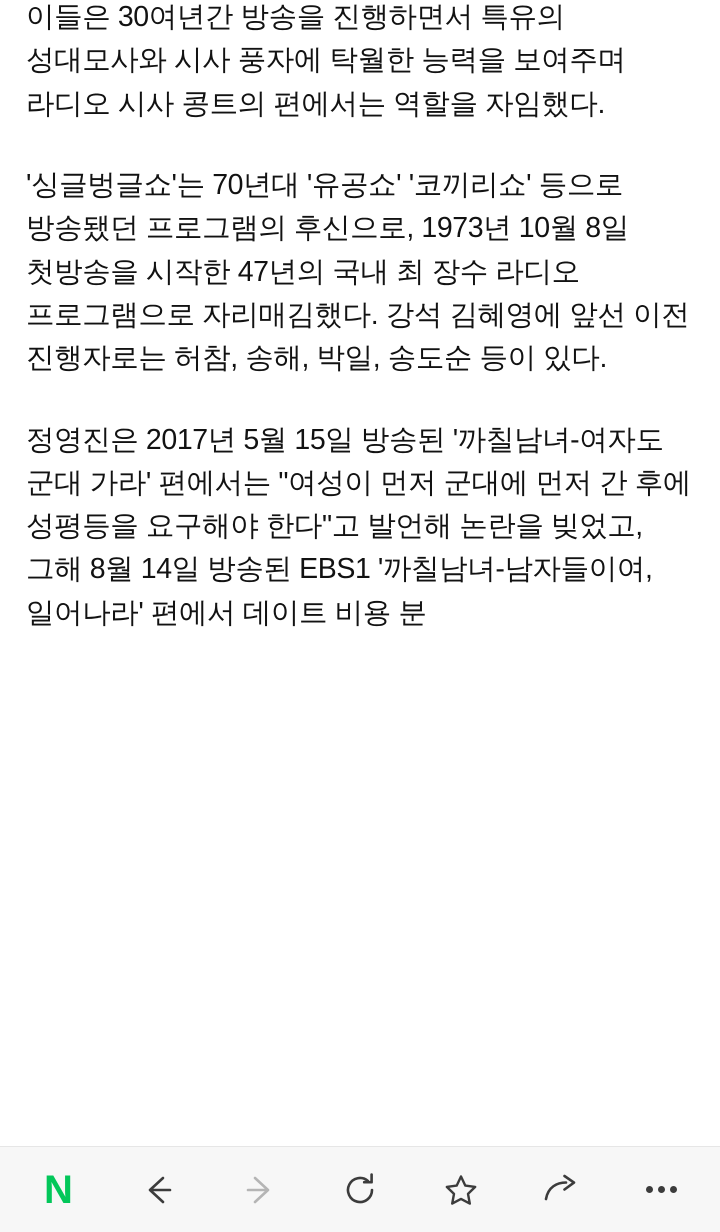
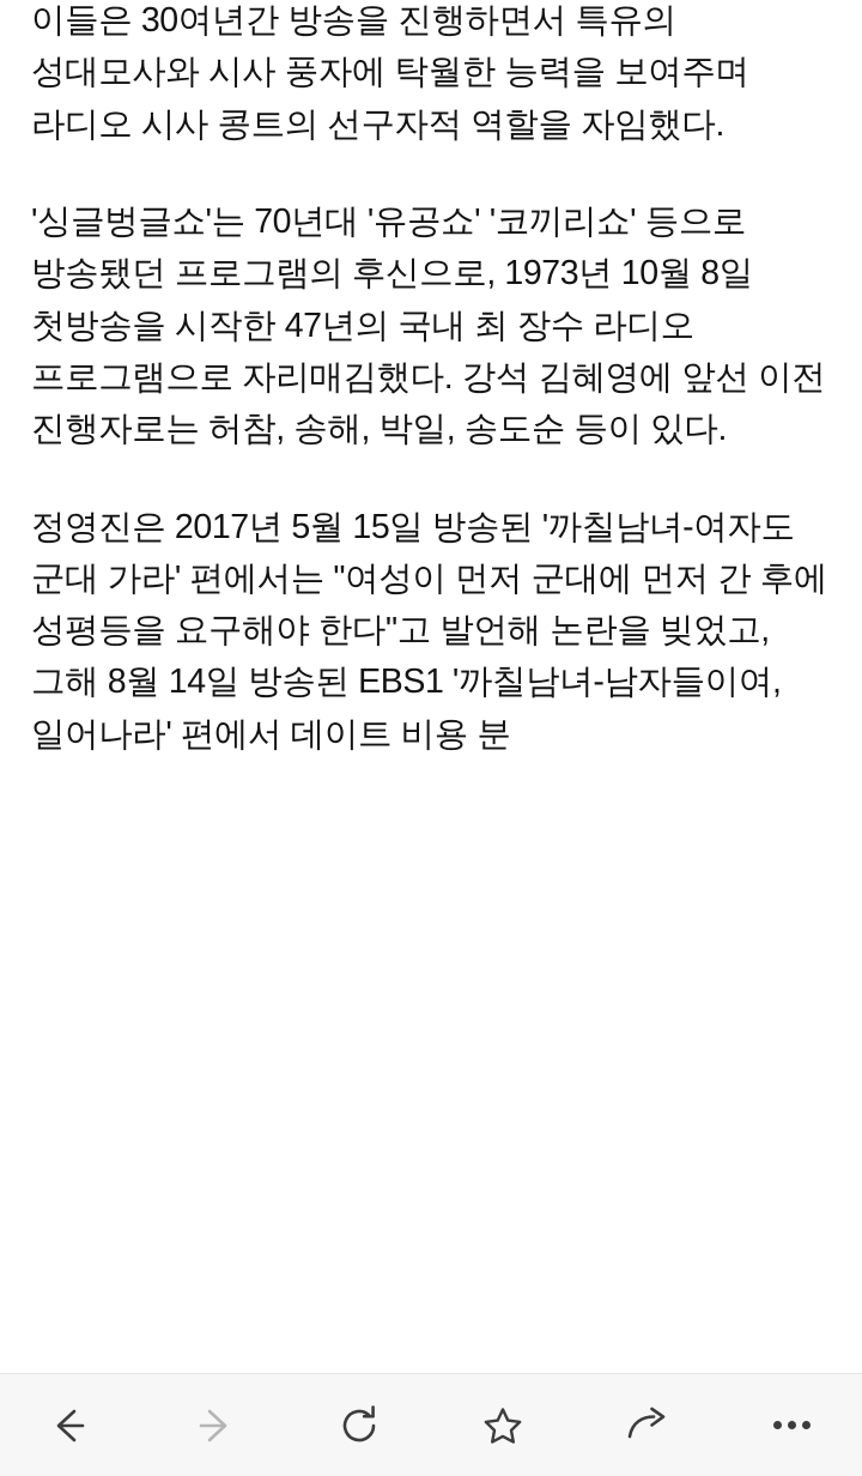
- 이들은 30여년간 방송을 진행하면서 특유의 성대모사와 시사 풍자에 탁월한 능력을 보여주며 라디오 시사 콩트의 편에서는 역할을 자임했다.
+ 이들은 30여년간 방송을 진행하면서 특유의 성대모사와 시사 풍자에 탁월한 능력을 보여주며 라디오 시사 콩트의 선구자적 역할을 자임했다.
  '싱글벙글쇼'는 70년대 '유공쇼' '코끼리쇼' 등으로 방송됐던 프로그램의 후신으로, 1973년 10월 8일 첫방송을 시작한 47년의 국내 최 장수 라디오 프로그램으로 자리매김했다. 강석 김혜영에 앞선 이전 진행자로는 허참, 송해, 박일, 송도순 등이 있다.
  정영진은 2017년 5월 15일 방송된 '까칠남녀-여자도 군대 가라' 편에서는 "여성이 먼저 군대에 먼저 간 후에 성평등을 요구해야 한다"고 발언해 논란을 빚었고, 그해 8월 14일 방송된 EBS1 '까칠남녀-남자들이여, 일어나라' 편에서 데이트 비용 분
- N
